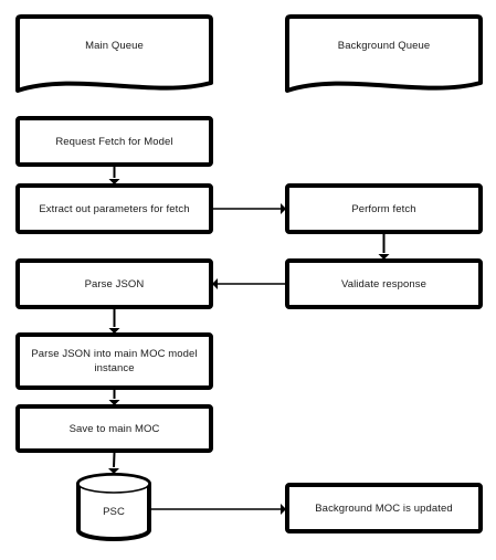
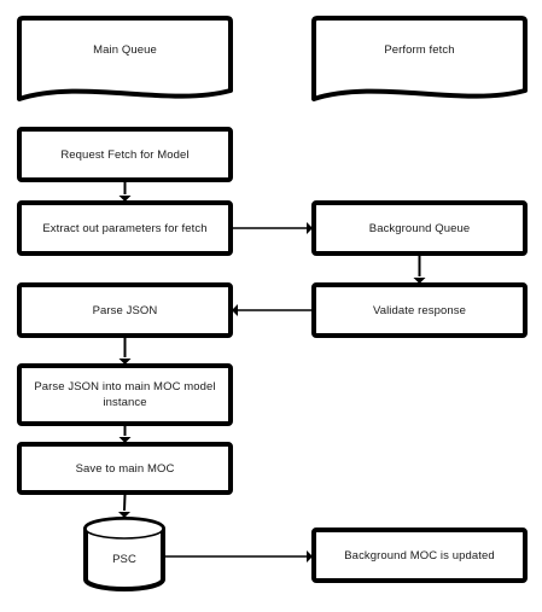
  Main Queue
- Background Queue
+ Perform fetch
  Request Fetch for Model
  Extract out parameters for fetch
- Perform fetch
+ Background Queue
  Parse JSON
  Validate response
  Parse JSON into main MOC model
  instance
  Save to main MOC
  PSC
  Background MOC is updated
